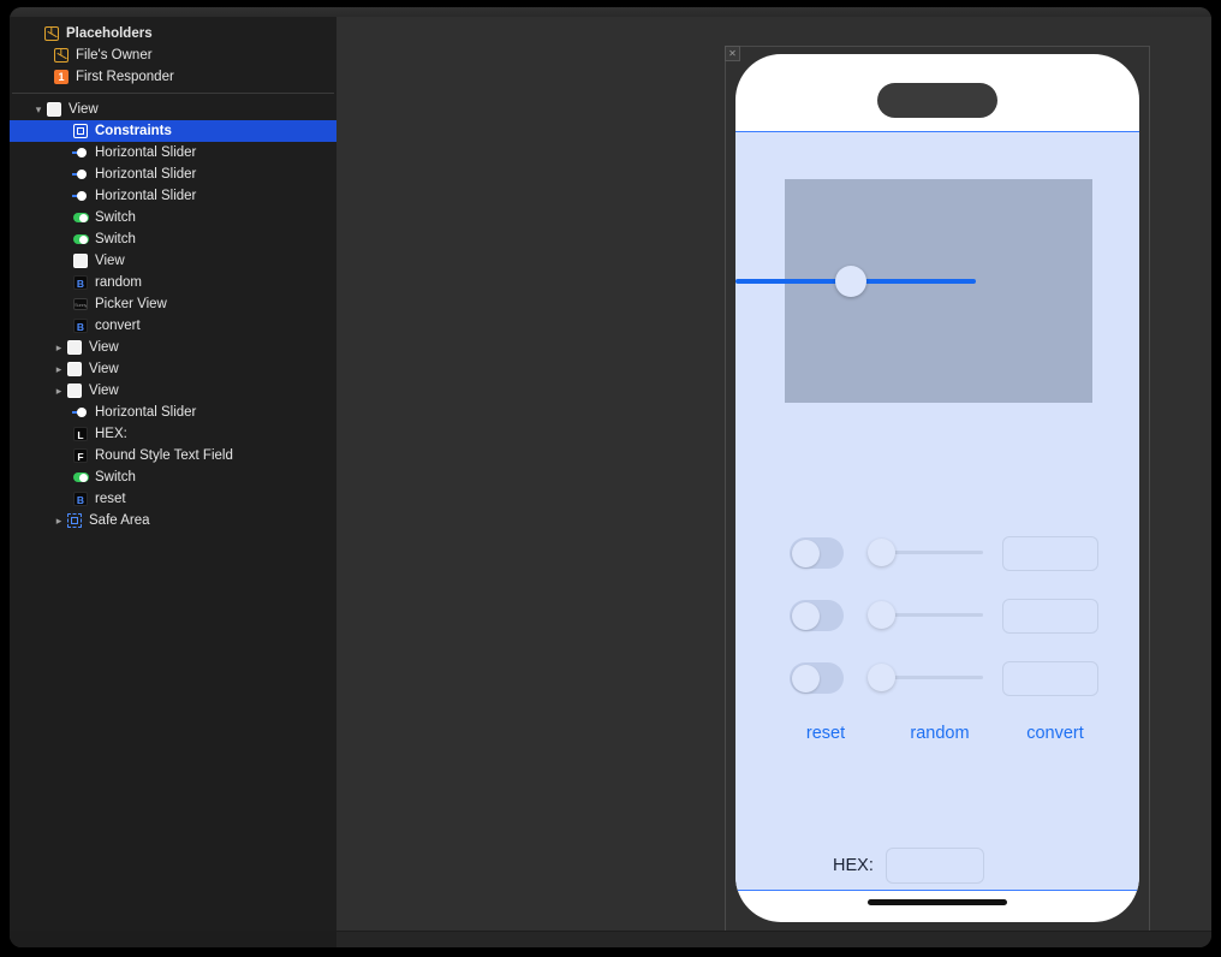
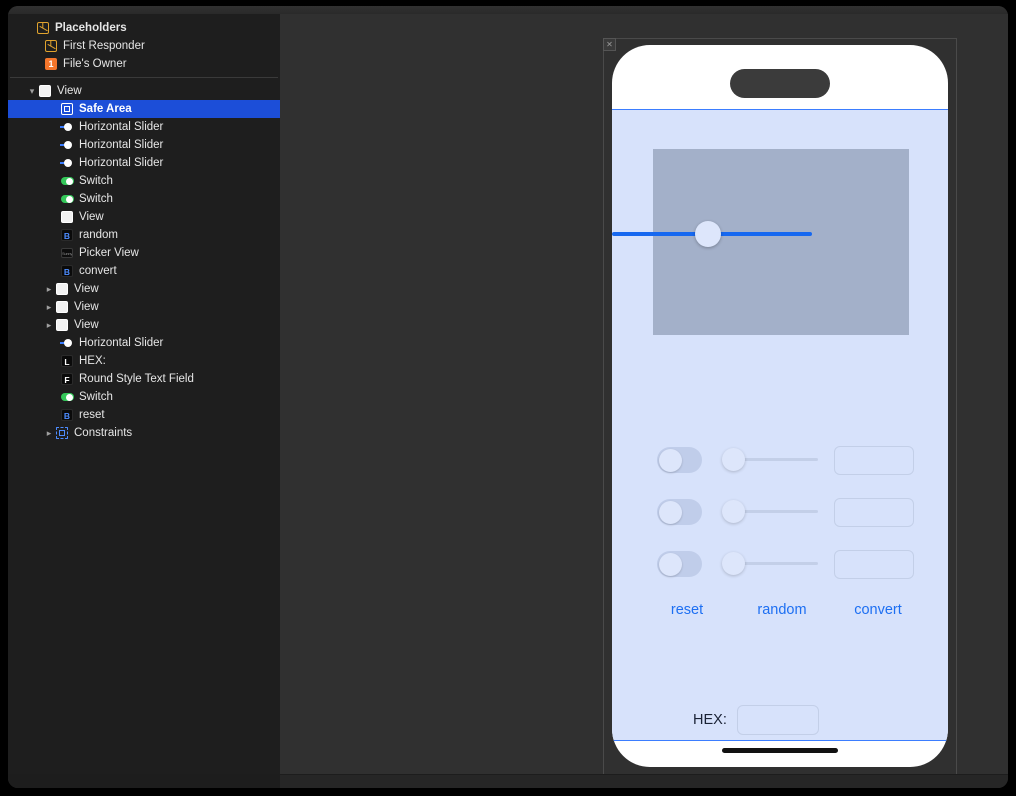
  Placeholders
- File's Owner
+ First Responder
  1
- First Responder
+ File's Owner
  View
- Constraints
+ Safe Area
  Horizontal Slider
  Horizontal Slider
  Horizontal Slider
  Switch
  Switch
  View
  B
  random
  Picker View
  B
  convert
  View
  View
  View
  Horizontal Slider
  L
  HEX:
  F
  Round Style Text Field
  Switch
  B
  reset
- Safe Area
+ Constraints
  ✕
  reset
  random
  convert
  HEX:
